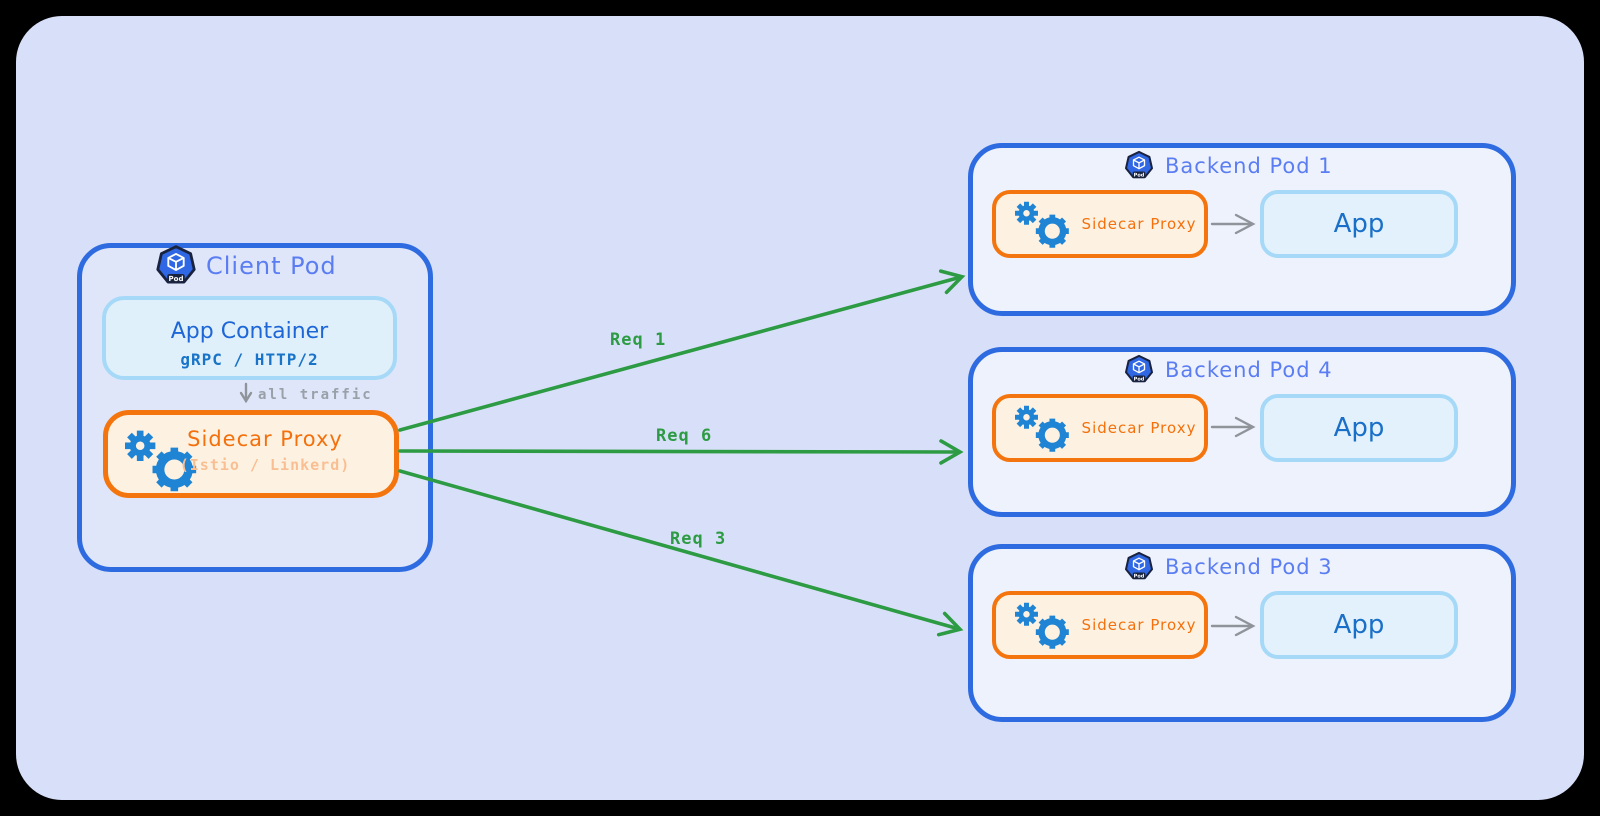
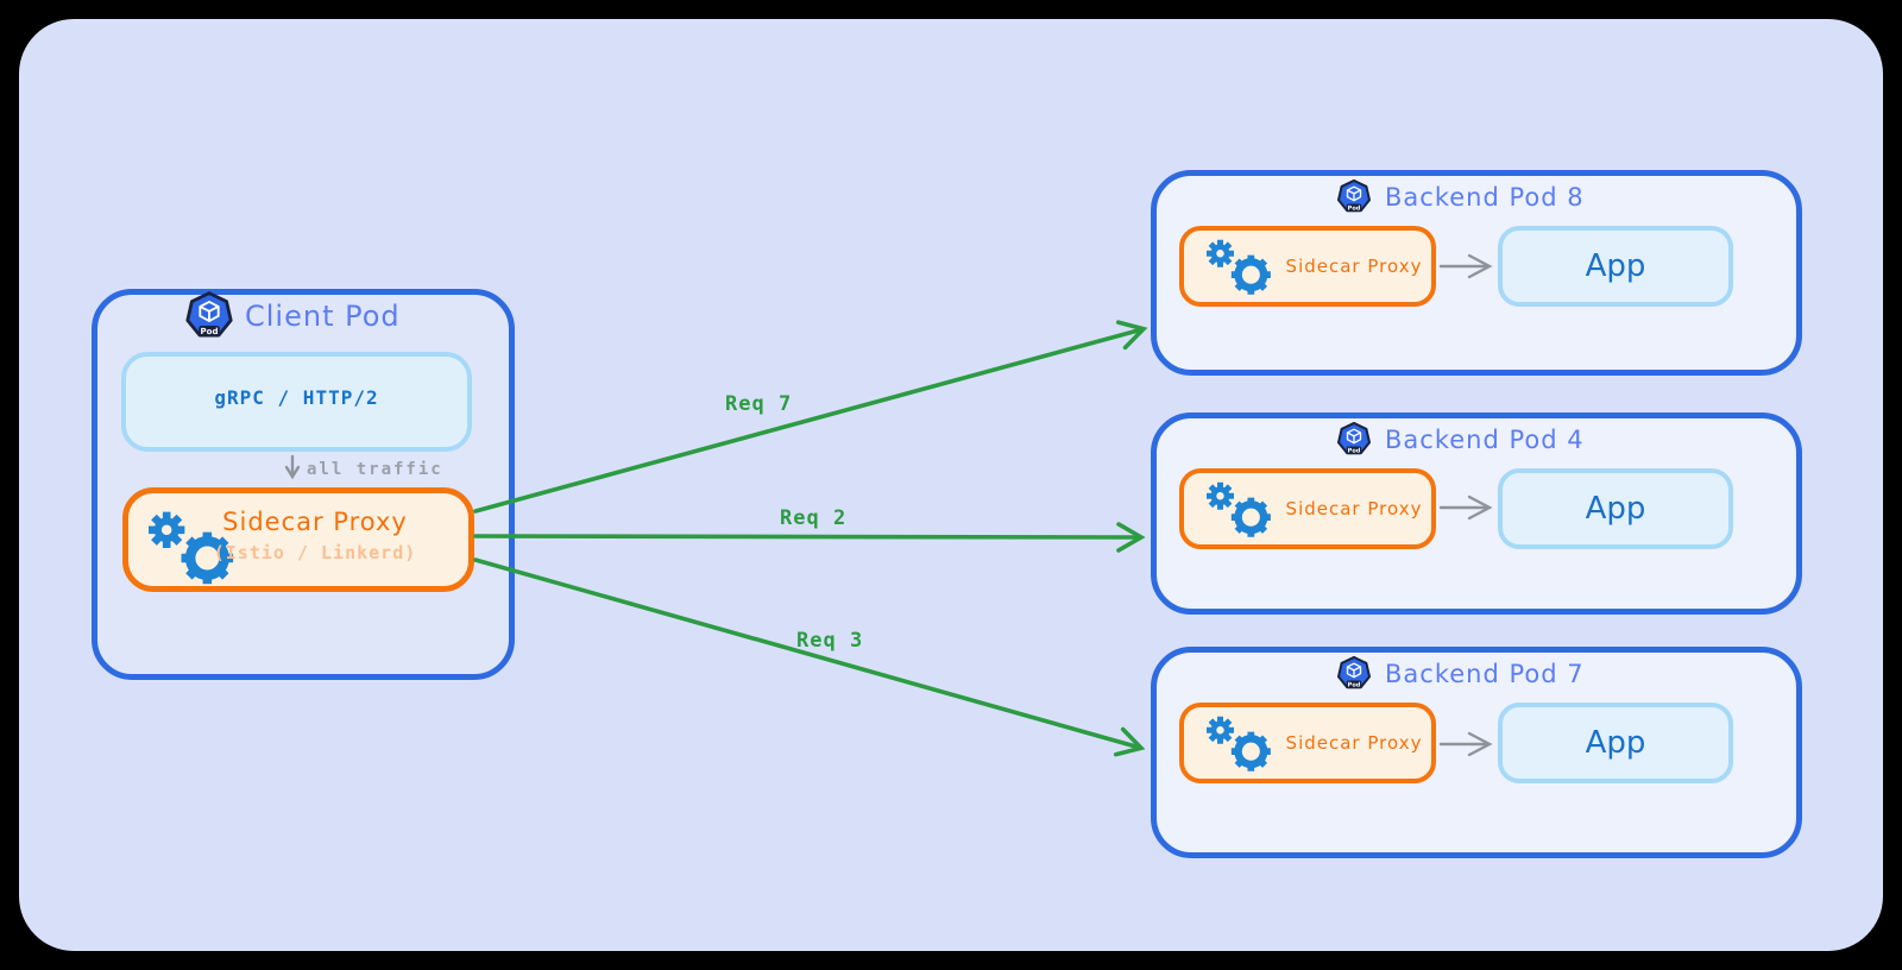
  Client Pod
- App Container
  gRPC / HTTP/2
  all traffic
  Sidecar Proxy
  (Istio / Linkerd)
- Backend Pod 1
+ Backend Pod 8
  Sidecar Proxy
  App
  Backend Pod 4
  Sidecar Proxy
  App
- Backend Pod 3
+ Backend Pod 7
  Sidecar Proxy
  App
- Req 1
+ Req 7
- Req 6
+ Req 2
  Req 3
